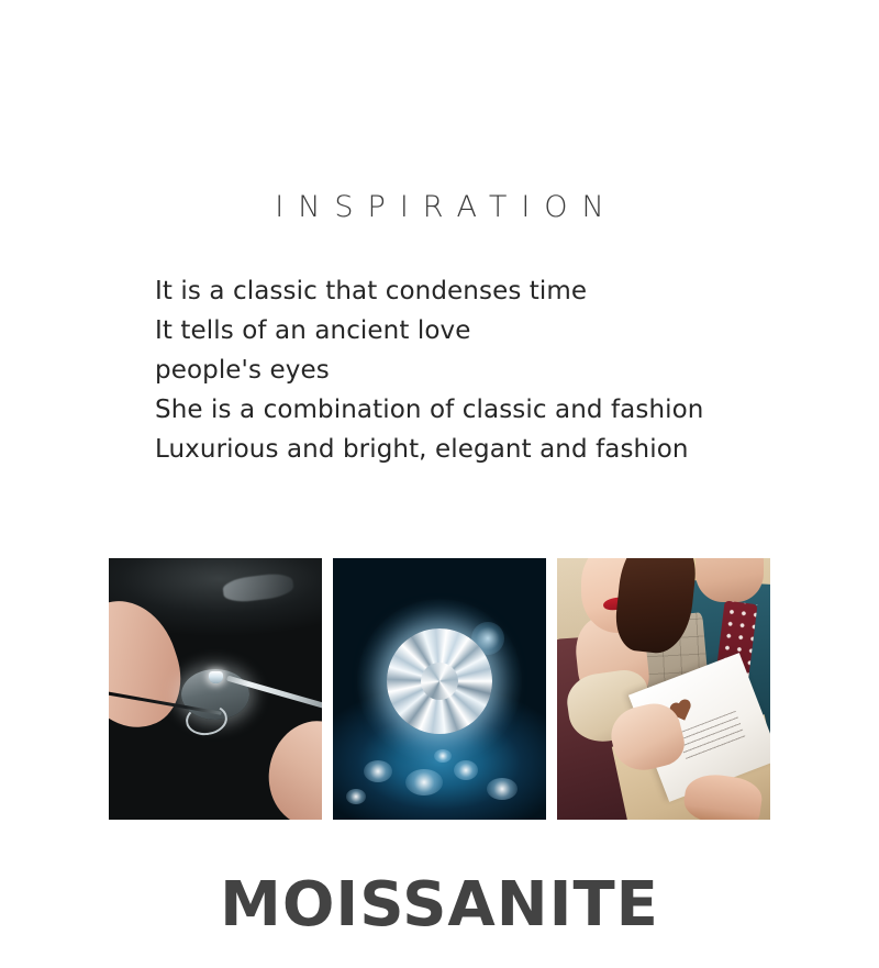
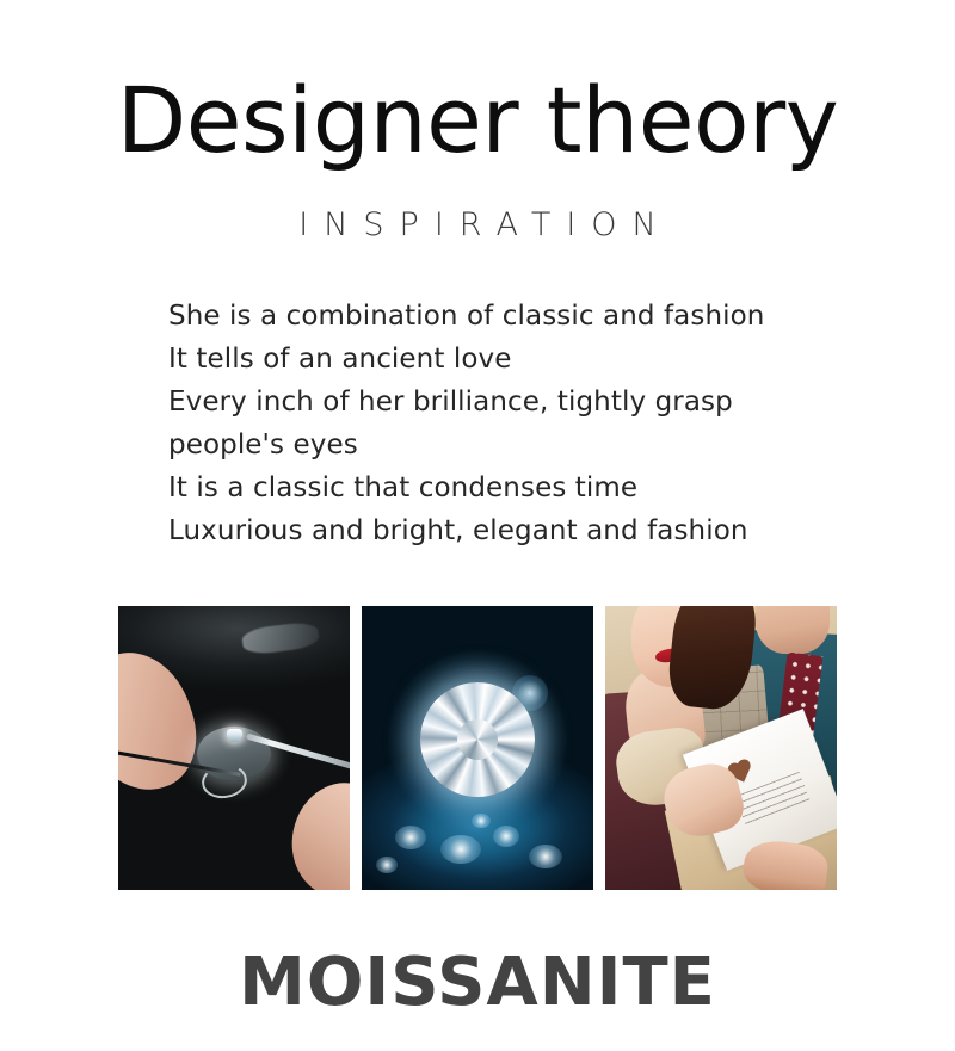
+ Designer theory
  INSPIRATION
- It is a classic that condenses time
+ She is a combination of classic and fashion
  It tells of an ancient love
+ Every inch of her brilliance, tightly grasp
  people's eyes
- She is a combination of classic and fashion
+ It is a classic that condenses time
  Luxurious and bright, elegant and fashion
  MOISSANITE
